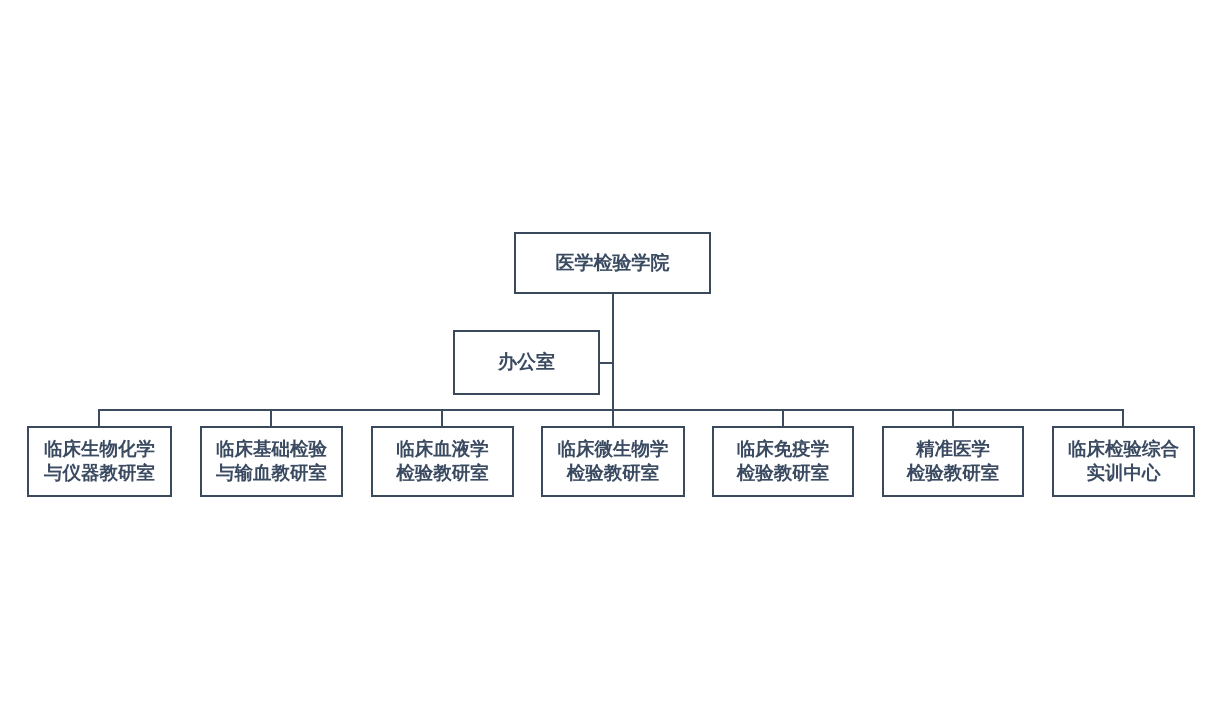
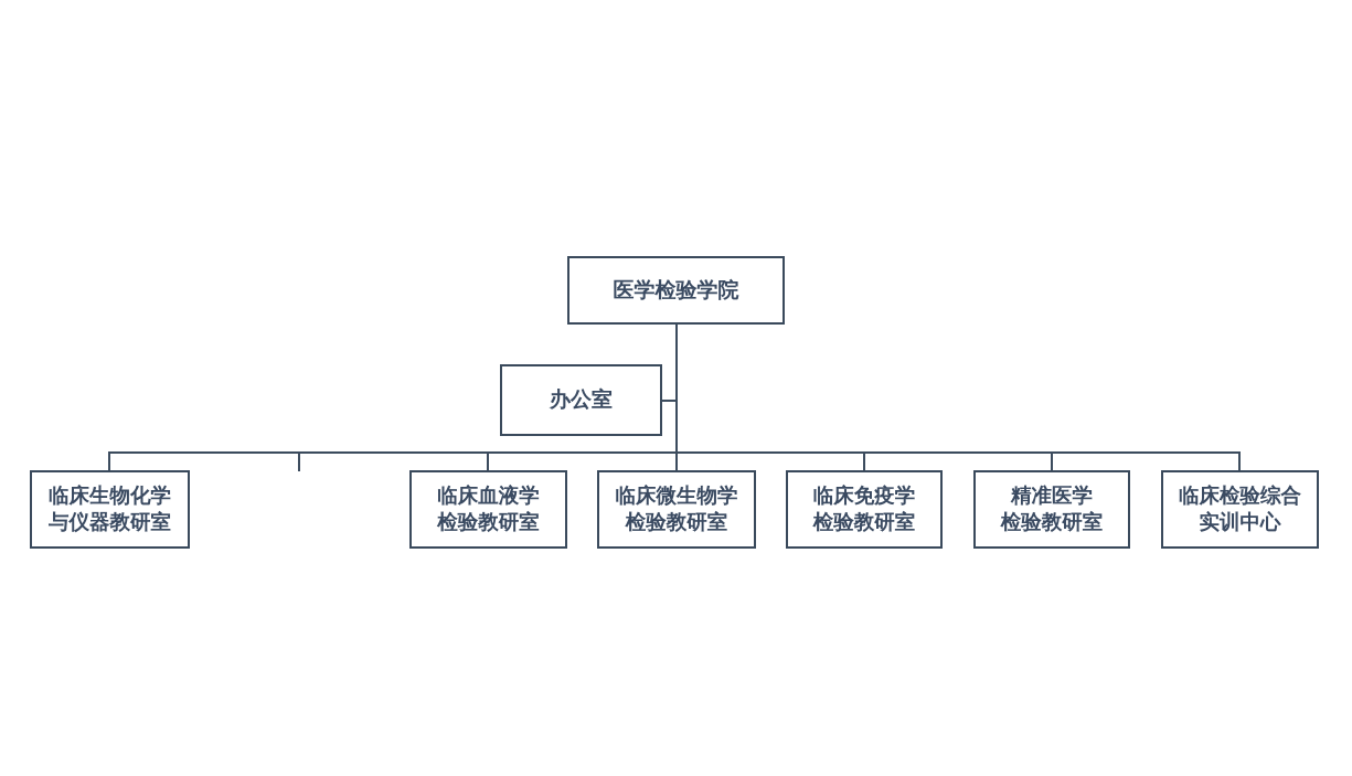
  医学检验学院
  办公室
  临床生物化学
  与仪器教研室
- 临床基础检验
- 与输血教研室
  临床血液学
  检验教研室
  临床微生物学
  检验教研室
  临床免疫学
  检验教研室
  精准医学
  检验教研室
  临床检验综合
  实训中心
